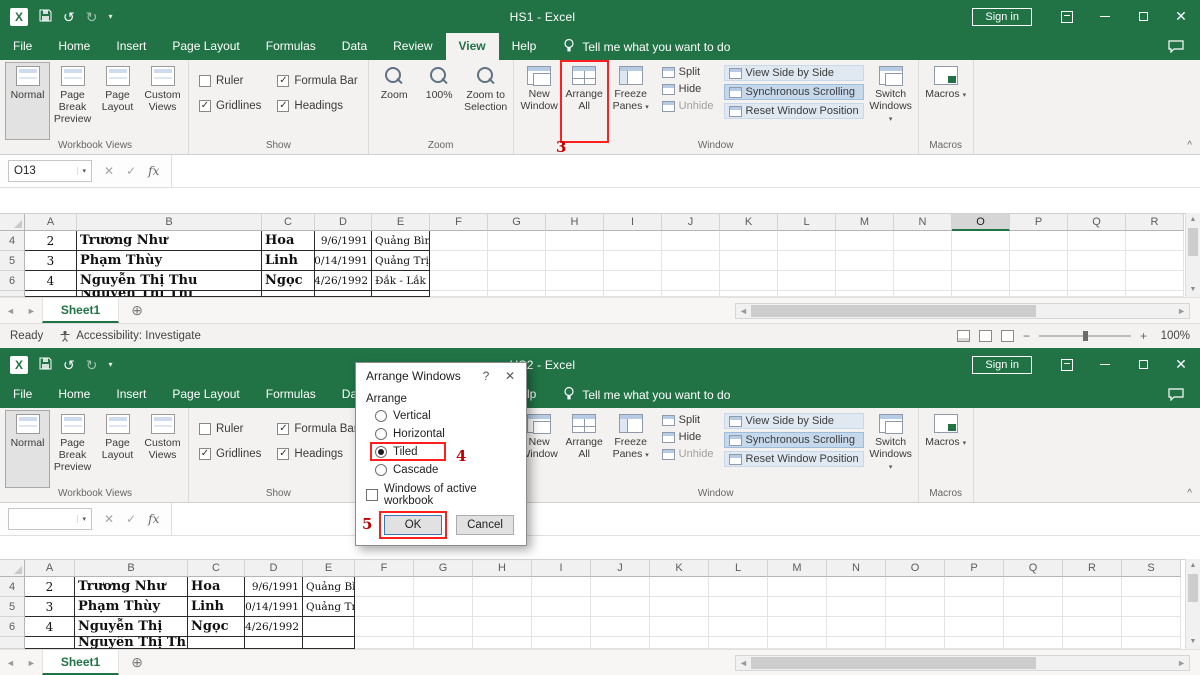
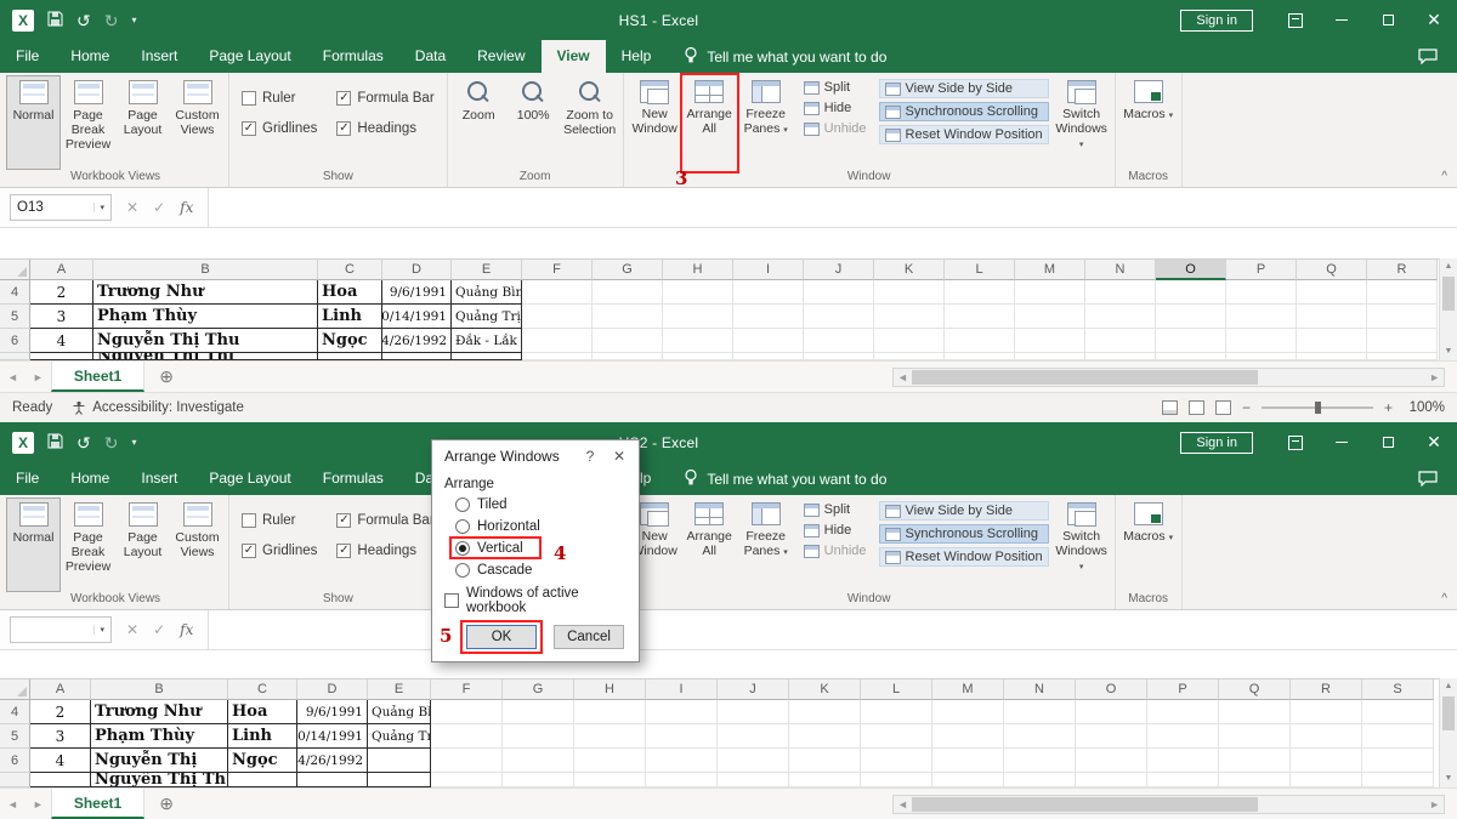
  X
  ↺
  ↻
  ▾
  HS1 - Excel
  Sign in
  ✕
  File
  Home
  Insert
  Page Layout
  Formulas
  Data
  Review
  View
  Help
  Tell me what you want to do
  Normal
  Page Break Preview
  Page Layout
  Custom Views
  Workbook Views
  Ruler
  ✓
  Formula Bar
  ✓
  Gridlines
  ✓
  Headings
  Show
  Zoom
  100%
  Zoom to Selection
  Zoom
  New Window
  Arrange All
  Freeze Panes
  Split
  Hide
  Unhide
  View Side by Side
  Synchronous Scrolling
  Reset Window Position
  Switch Windows
  Window
  Macros
  Macros
  ^
  O13
  ✕
  ✓
  fx
  A
  B
  C
  D
  E
  F
  G
  H
  I
  J
  K
  L
  M
  N
  O
  P
  Q
  R
  4
  2
  Trương Như
  Hoa
  9/6/1991
  Quảng Bìn
  5
  3
  Phạm Thùy
  Linh
  0/14/1991
  Quảng Trị
  6
  4
  Nguyễn Thị Thu
  Ngọc
  4/26/1992
  Đắk - Lắk
  Nguyễn Thị Thi
  ◄
  ►
  Sheet1
  ⊕
  ◄
  ►
  Ready
  Accessibility: Investigate
  −
  +
  100%
  3
  X
  ↺
  ↻
  ▾
  2 - Excel
  Sign in
  ✕
  File
  Home
  Insert
  Page Layout
  Formulas
  Tell me what you want to do
  Normal
  Page Break Preview
  Page Layout
  Custom Views
  Workbook Views
  Ruler
  ✓
  Formula Ba
  ✓
  Gridlines
  ✓
  Headings
  Show
  New indow
  Arrange All
  Freeze Panes
  Split
  Hide
  Unhide
  View Side by Side
  Synchronous Scrolling
  Reset Window Position
  Switch Windows
  Window
  Macros
  Macros
  ^
  ✕
  ✓
  fx
  A
  B
  C
  D
  E
  F
  G
  H
  I
  J
  K
  L
  M
  N
  O
  P
  Q
  R
  S
  4
  2
  Trương Như
  Hoa
  9/6/1991
  Quảng Bì
  5
  3
  Phạm Thùy
  Linh
  0/14/1991
  Quảng Tr
  6
  4
  Nguyễn Thị
  Ngọc
  4/26/1992
  Nguyễn Thị Th
  ◄
  ►
  Sheet1
  ⊕
  ◄
  ►
  Arrange Windows
  ?
  ✕
  Arrange
- Vertical
+ Tiled
  Horizontal
- Tiled
+ Vertical
  Cascade
  Windows of active workbook
  OK
  Cancel
  4
  5
